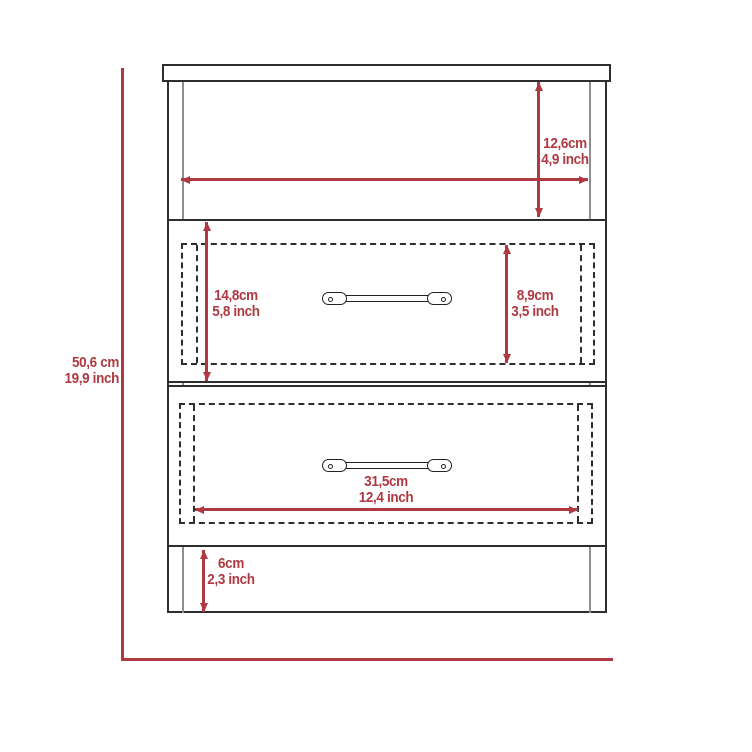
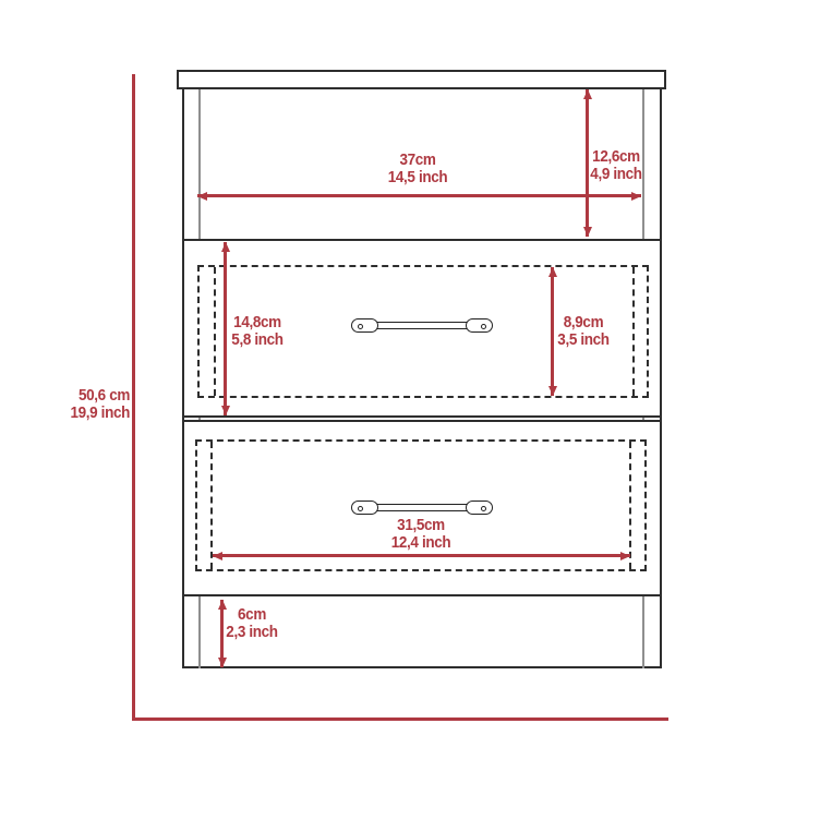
  50,6 cm
  19,9 inch
+ 37cm
+ 14,5 inch
  12,6cm
  4,9 inch
  14,8cm
  5,8 inch
  8,9cm
  3,5 inch
  31,5cm
  12,4 inch
  6cm
  2,3 inch
